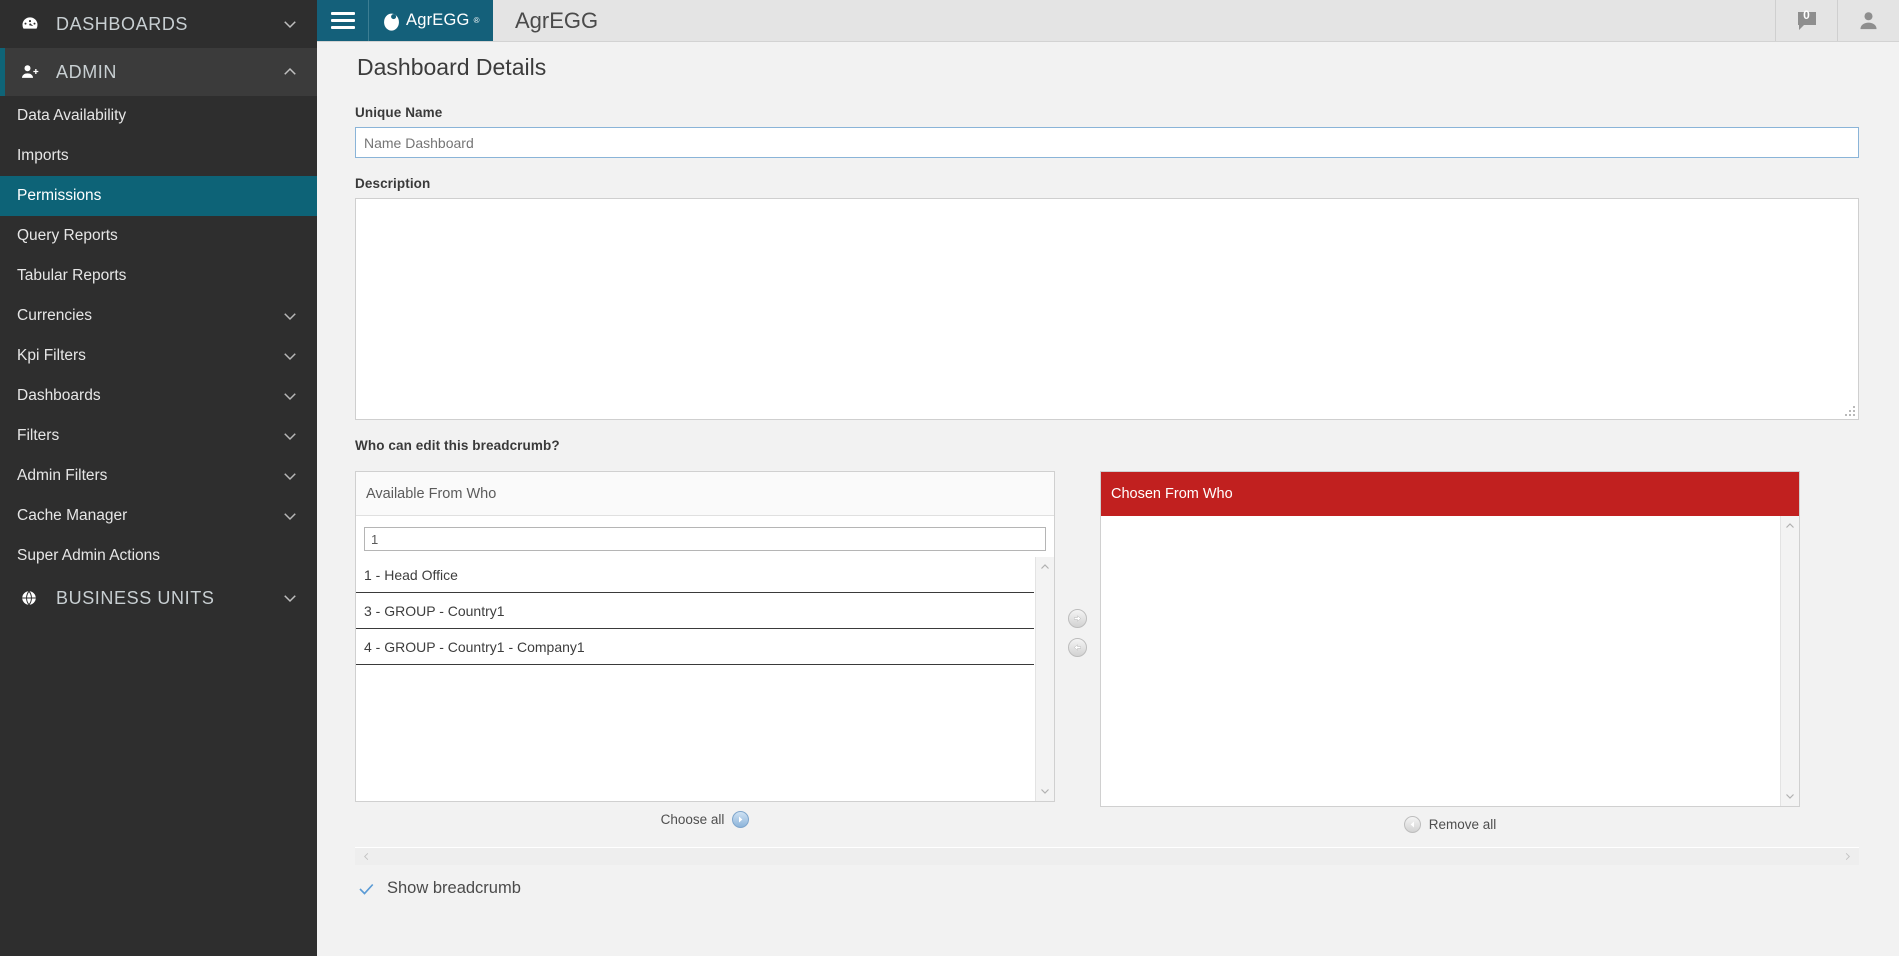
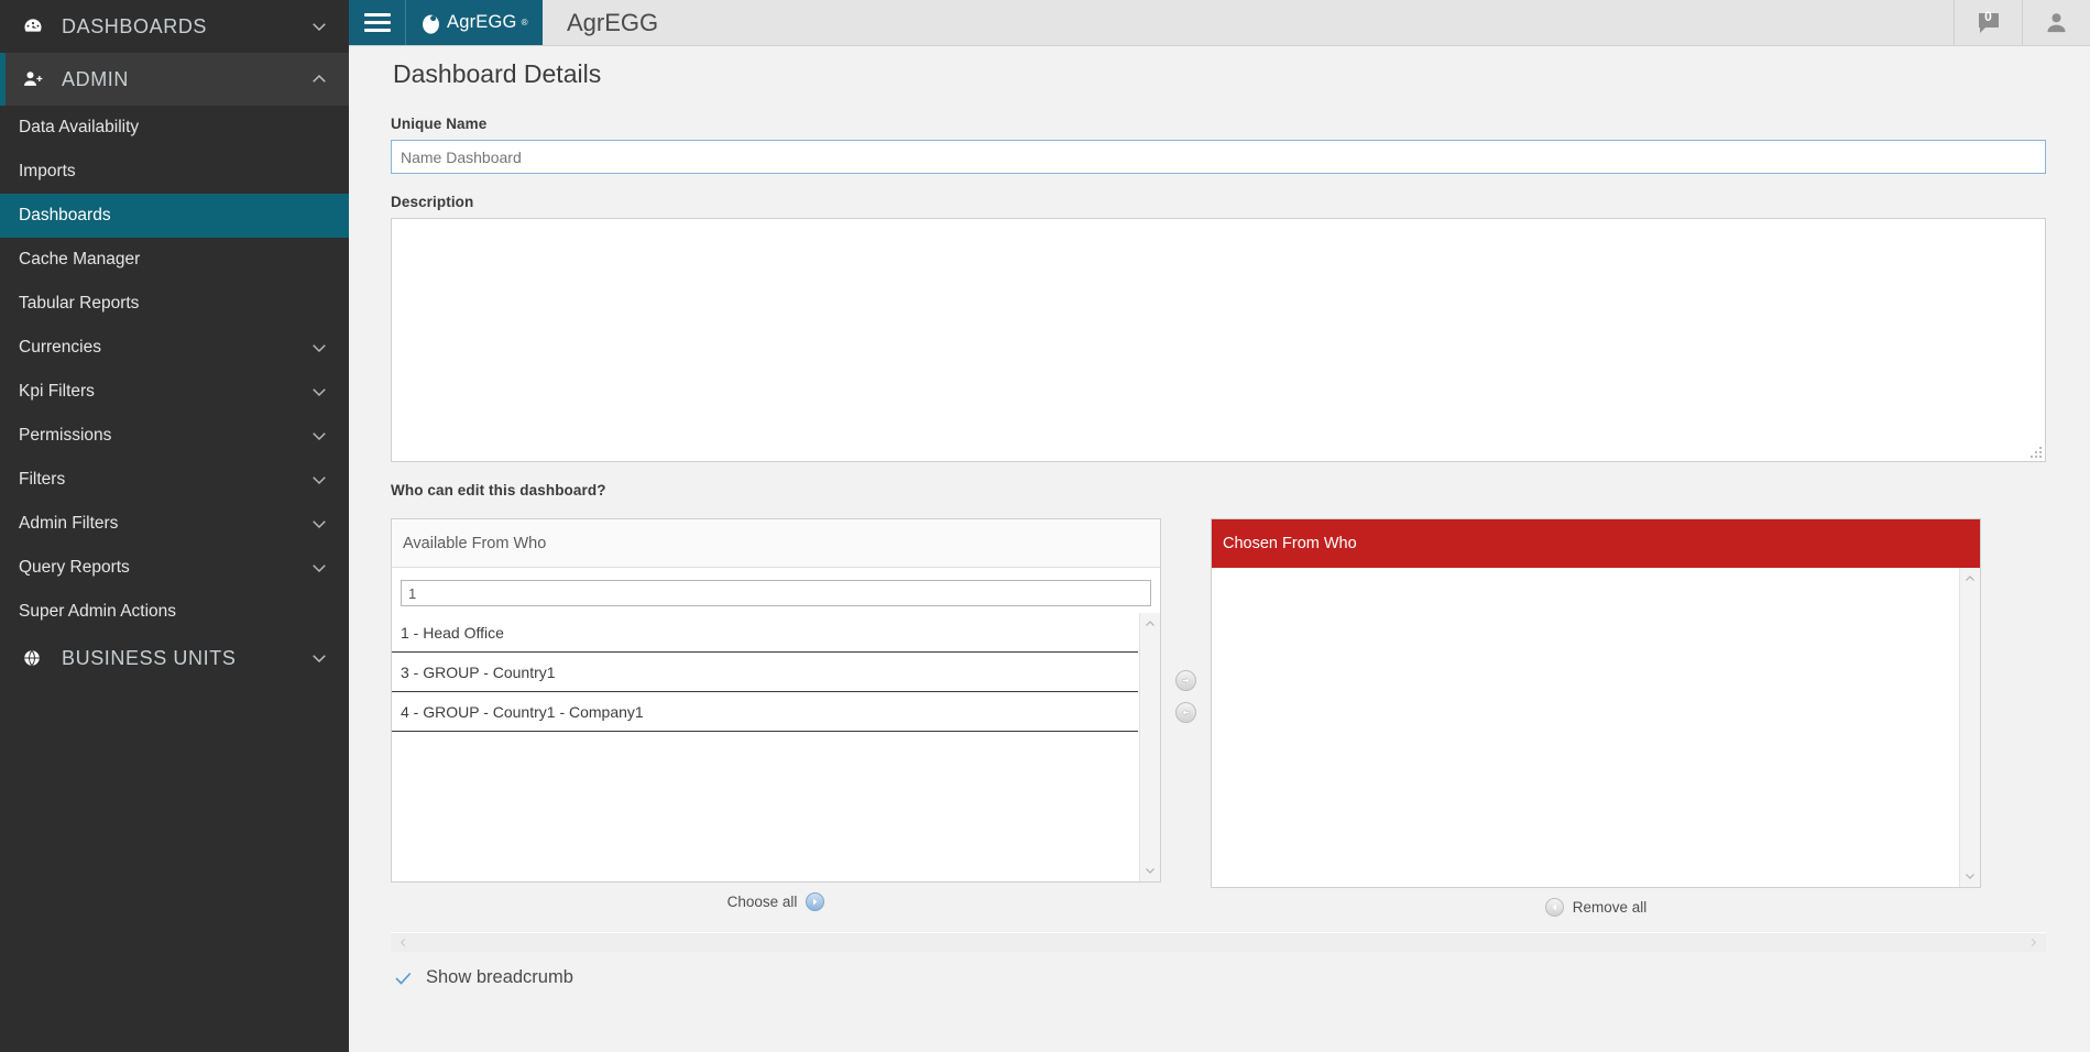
  DASHBOARDS
  ADMIN
  Data Availability
  Imports
- Permissions
+ Dashboards
- Query Reports
+ Cache Manager
  Tabular Reports
  Currencies
  Kpi Filters
- Dashboards
+ Permissions
  Filters
  Admin Filters
- Cache Manager
+ Query Reports
  Super Admin Actions
  BUSINESS UNITS
  AgrEGG
  ®
  AgrEGG
  0
  Dashboard Details
  Unique Name
  Name Dashboard
  Description
- Who can edit this breadcrumb?
+ Who can edit this dashboard?
  Available From Who
  1
  1 - Head Office
  3 - GROUP - Country1
  4 - GROUP - Country1 - Company1
  Choose all
  Chosen From Who
  Remove all
  Show breadcrumb
